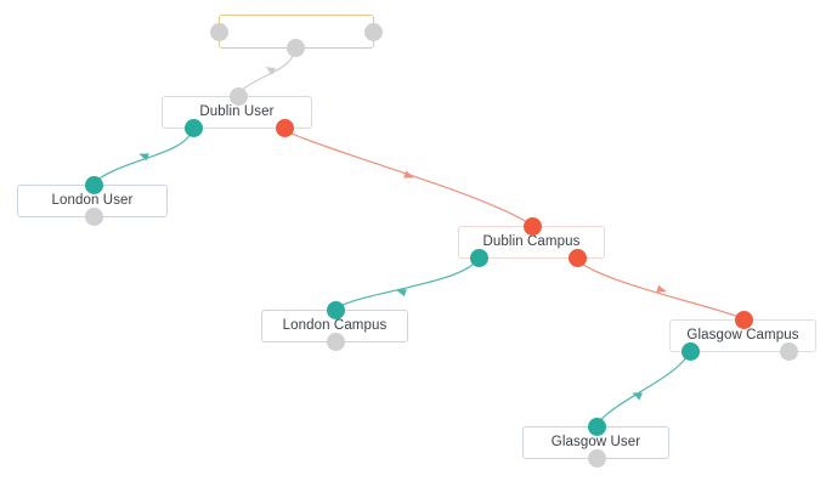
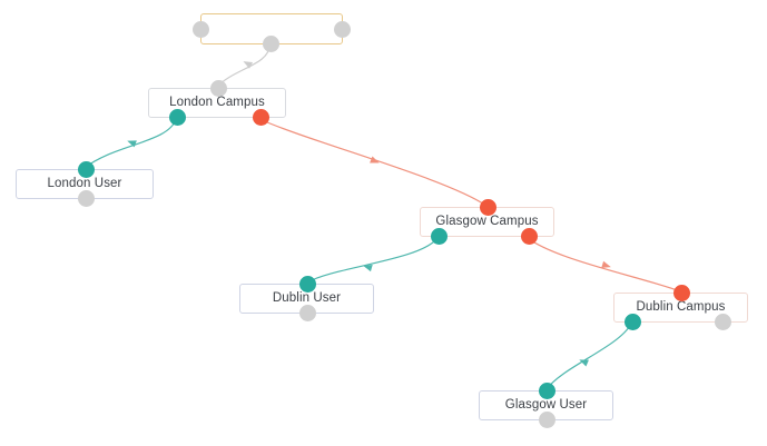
- Dublin User
+ London Campus
  London User
- Dublin Campus
+ Glasgow Campus
- London Campus
+ Dublin User
- Glasgow Campus
+ Dublin Campus
  Glasgow User
